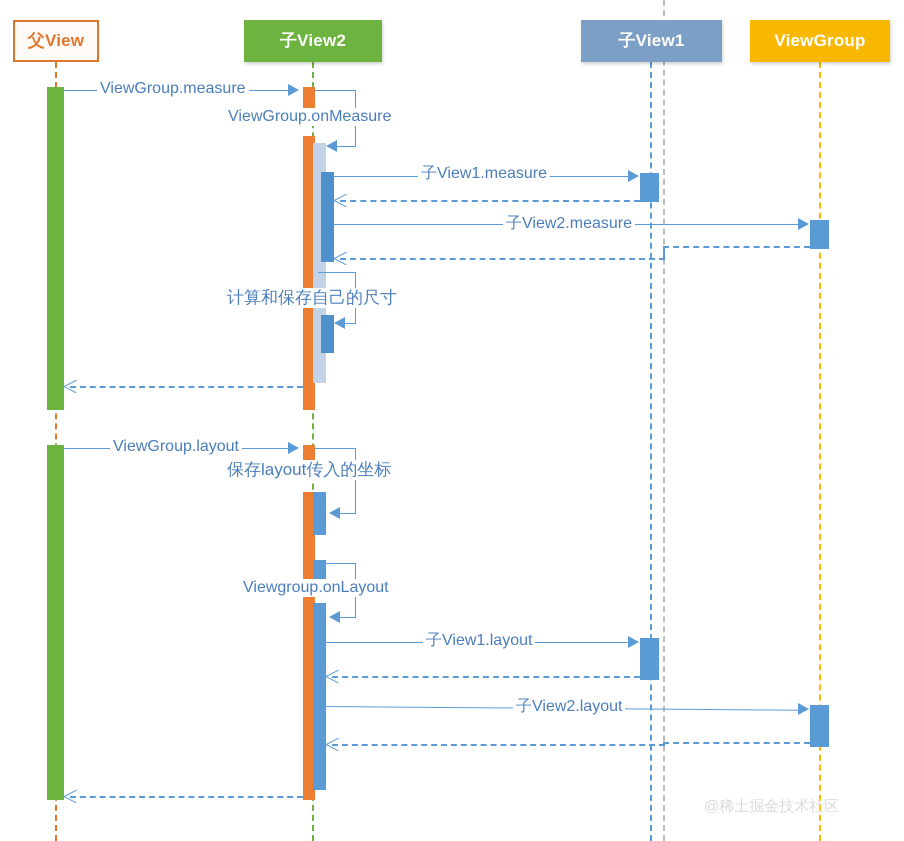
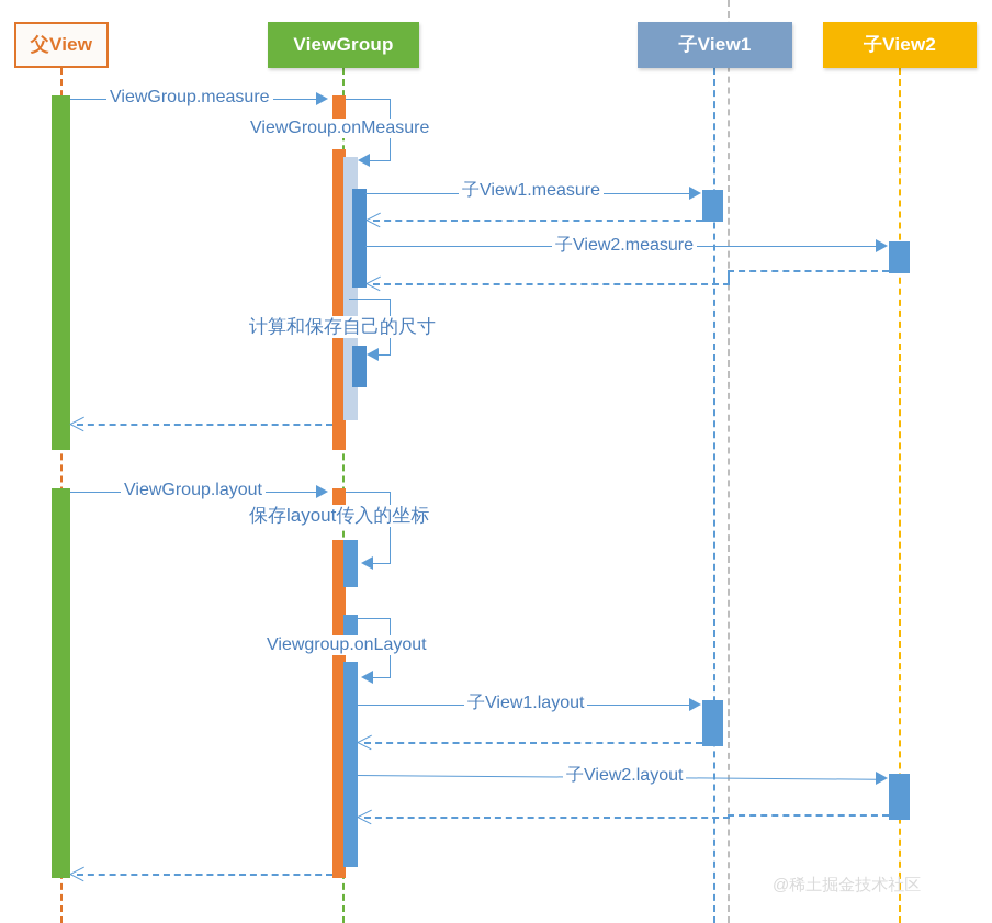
  父View
- 子View2
+ ViewGroup
  子View1
- ViewGroup
+ 子View2
  ViewGroup.measure
  ViewGroup.onMeasure
  子View1.measure
  子View2.measure
  计算和保存自己的尺寸
  ViewGroup.layout
  保存layout传入的坐标
  Viewgroup.onLayout
  子View1.layout
  子View2.layout
  @稀土掘金技术社区
